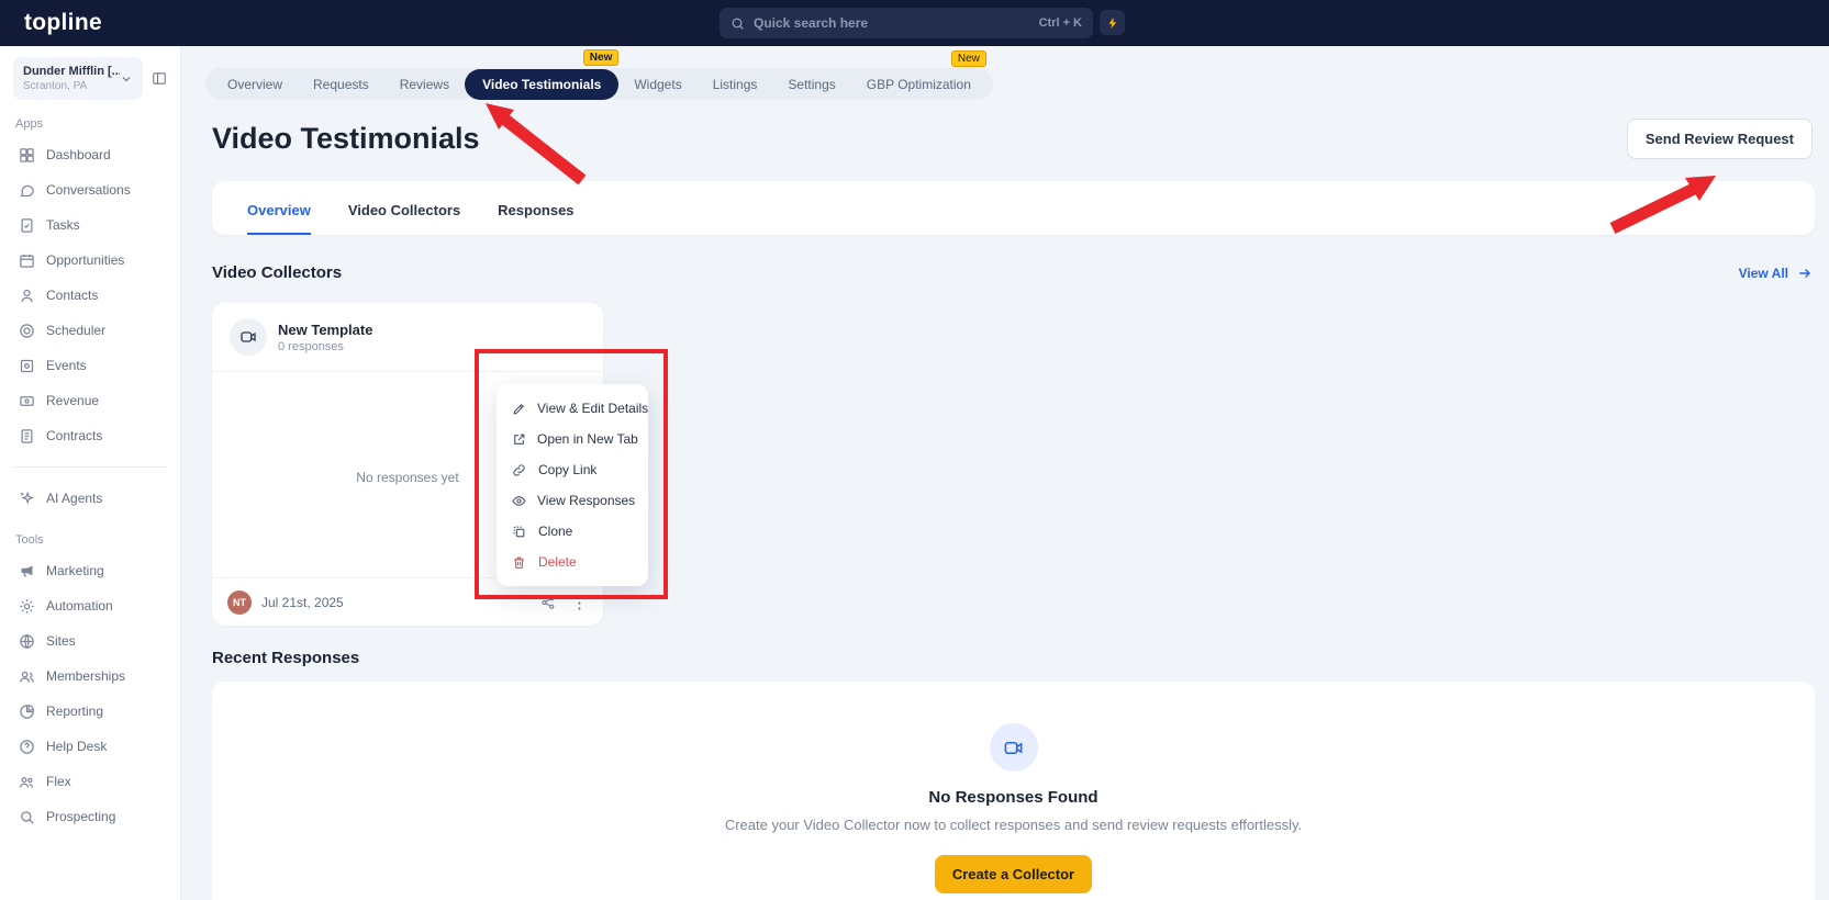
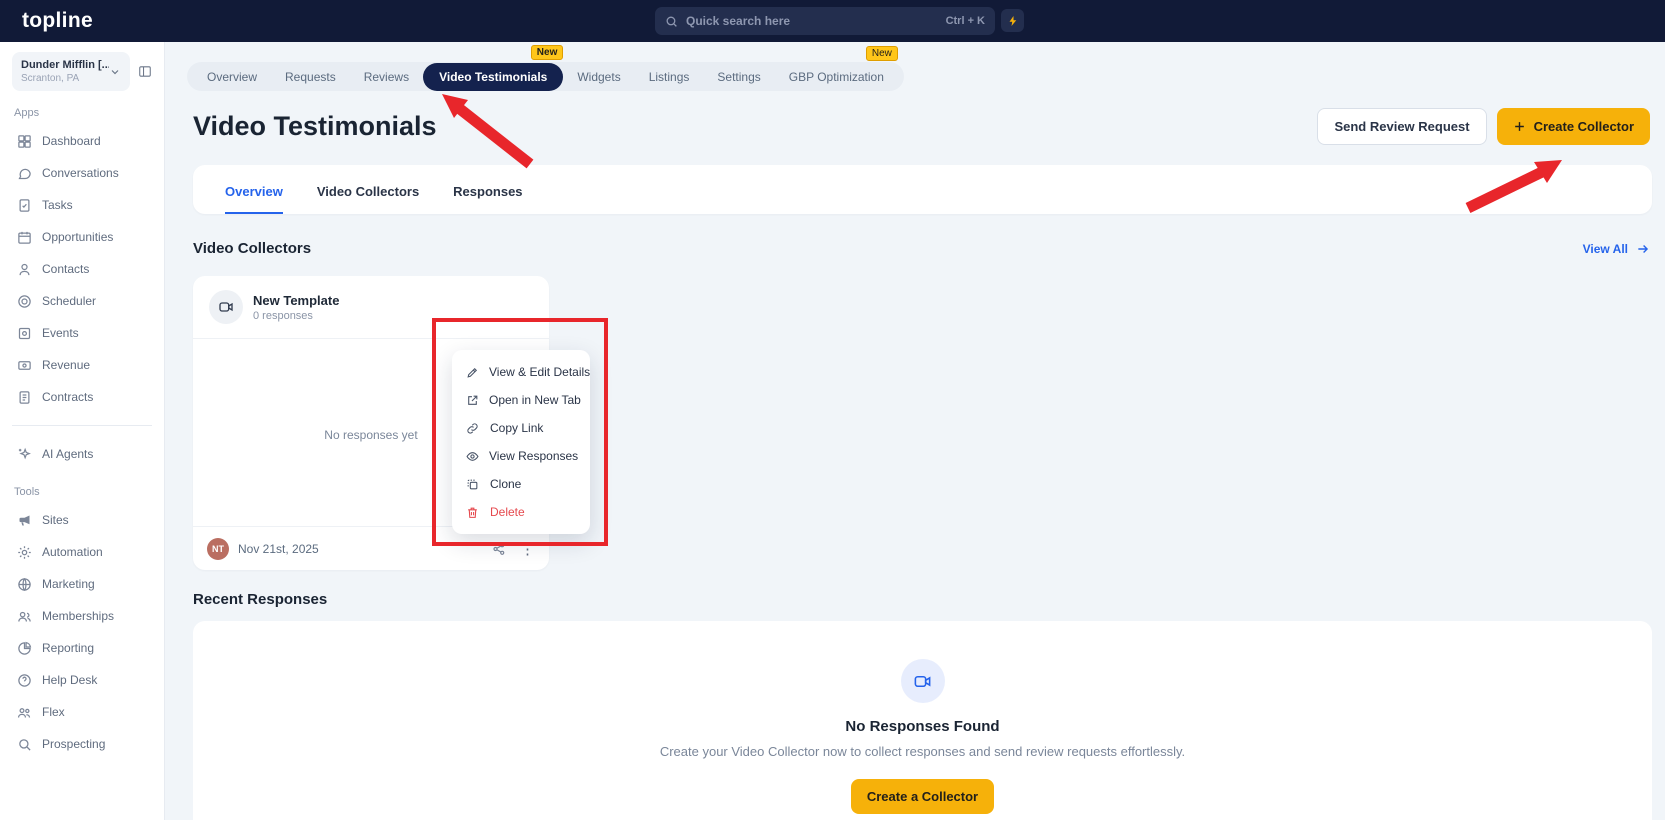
  topline
  Quick search here
  Ctrl + K
  Dunder Mifflin [..
  Scranton, PA
  Apps
  Dashboard
  Conversations
  Tasks
  Opportunities
  Contacts
  Scheduler
  Events
  Revenue
  Contracts
  AI Agents
  Tools
- Marketing
+ Sites
  Automation
- Sites
+ Marketing
  Memberships
  Reporting
  Help Desk
  Flex
  Prospecting
  Overview
  Requests
  Reviews
  Video Testimonials
  New
  Widgets
  Listings
  Settings
  GBP Optimization
  New
  Video Testimonials
  Send Review Request
+ Create Collector
  Overview
  Video Collectors
  Responses
  Video Collectors
  View All
  New Template
  0 responses
  No responses yet
  NT
- Jul 21st, 2025
+ Nov 21st, 2025
  ⋮
  Recent Responses
  No Responses Found
  Create your Video Collector now to collect responses and send review requests effortlessly.
  Create a Collector
  View & Edit Details
  Open in New Tab
  Copy Link
  View Responses
  Clone
  Delete
